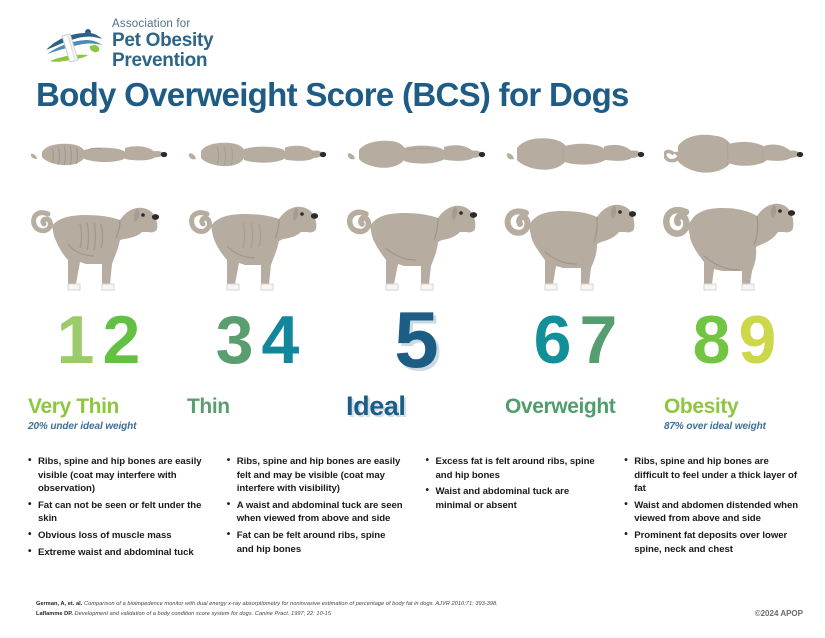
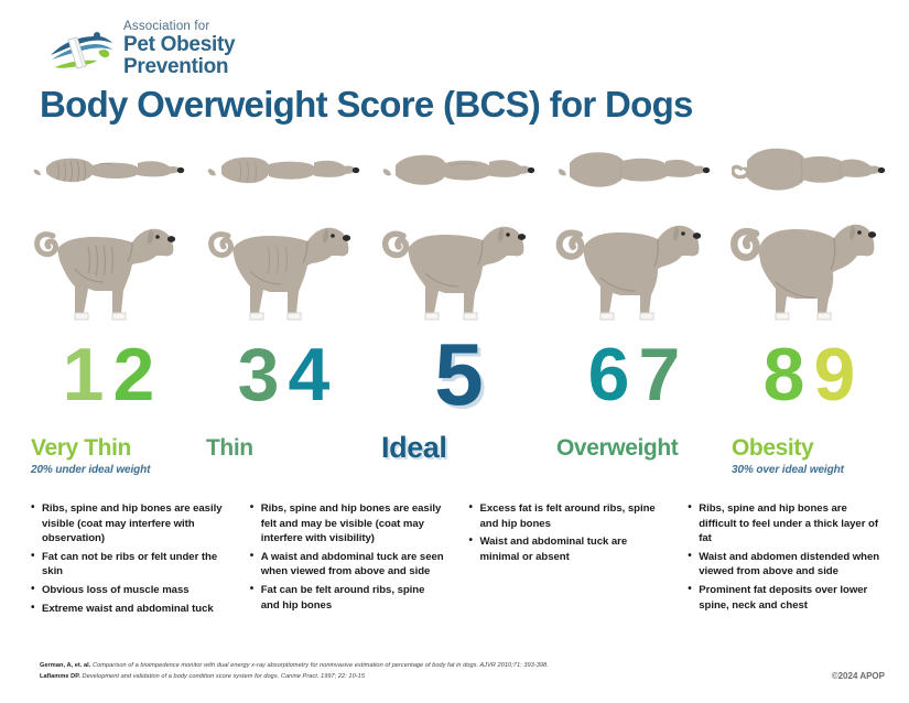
  Association for
  Pet Obesity
  Prevention
  Body Overweight Score (BCS) for Dogs
  1
  2
  3
  4
  5
  6
  7
  8
  9
  Very Thin
  20% under ideal weight
  Thin
  Ideal
  Overweight
  Obesity
- 87% over ideal weight
+ 30% over ideal weight
  Ribs, spine and hip bones are easily visible (coat may interfere with observation)
- Fat can not be seen or felt under the skin
+ Fat can not be ribs or felt under the skin
  Obvious loss of muscle mass
  Extreme waist and abdominal tuck
  Ribs, spine and hip bones are easily felt and may be visible (coat may interfere with visibility)
  A waist and abdominal tuck are seen when viewed from above and side
  Fat can be felt around ribs, spine and hip bones
  Excess fat is felt around ribs, spine and hip bones
  Waist and abdominal tuck are minimal or absent
  Ribs, spine and hip bones are difficult to feel under a thick layer of fat
  Waist and abdomen distended when viewed from above and side
  Prominent fat deposits over lower spine, neck and chest
  ©2024 APOP
